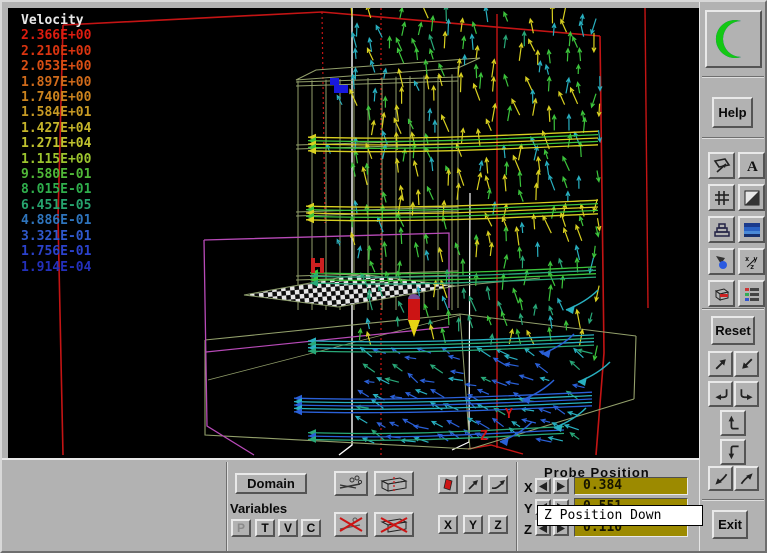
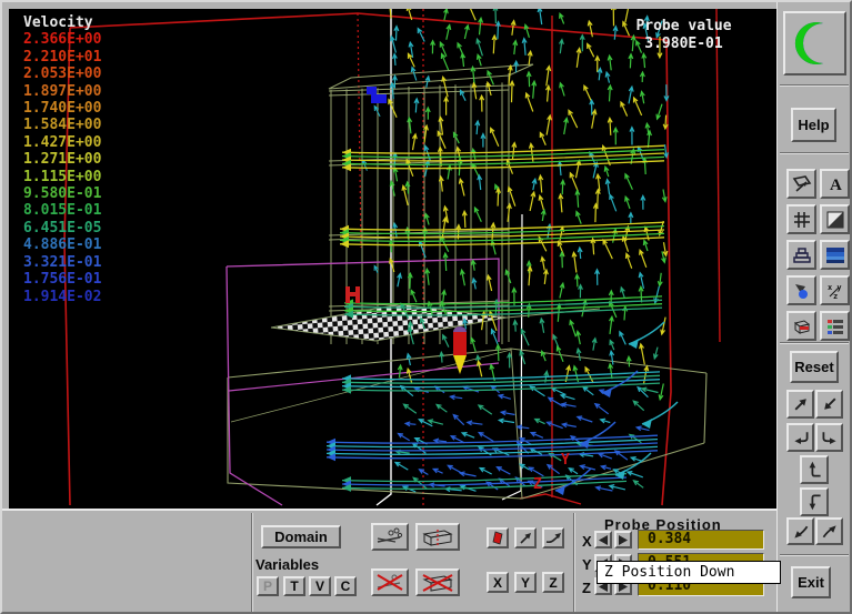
  Velocity
  2.366E+00
- 2.210E+00
+ 2.210E+01
  2.053E+00
  1.897E+00
  1.740E+00
- 1.584E+01
+ 1.584E+00
- 1.427E+04
+ 1.427E+00
- 1.271E+04
+ 1.271E+00
  1.115E+00
  9.580E-01
  8.015E-01
  6.451E-05
  4.886E-01
  3.321E-01
  1.756E-01
- 1.914E-04
+ 1.914E-02
+ Probe value
+ 3.980E-01
  Y
  Z
  Help
  A
  x y
  z
  Reset
  Exit
  Domain
  Variables
  P
  T
  V
  C
  X
  Y
  Z
  Probe Position
  X
  0.384
  Y
  Z
  0.110
  Z Position Down
